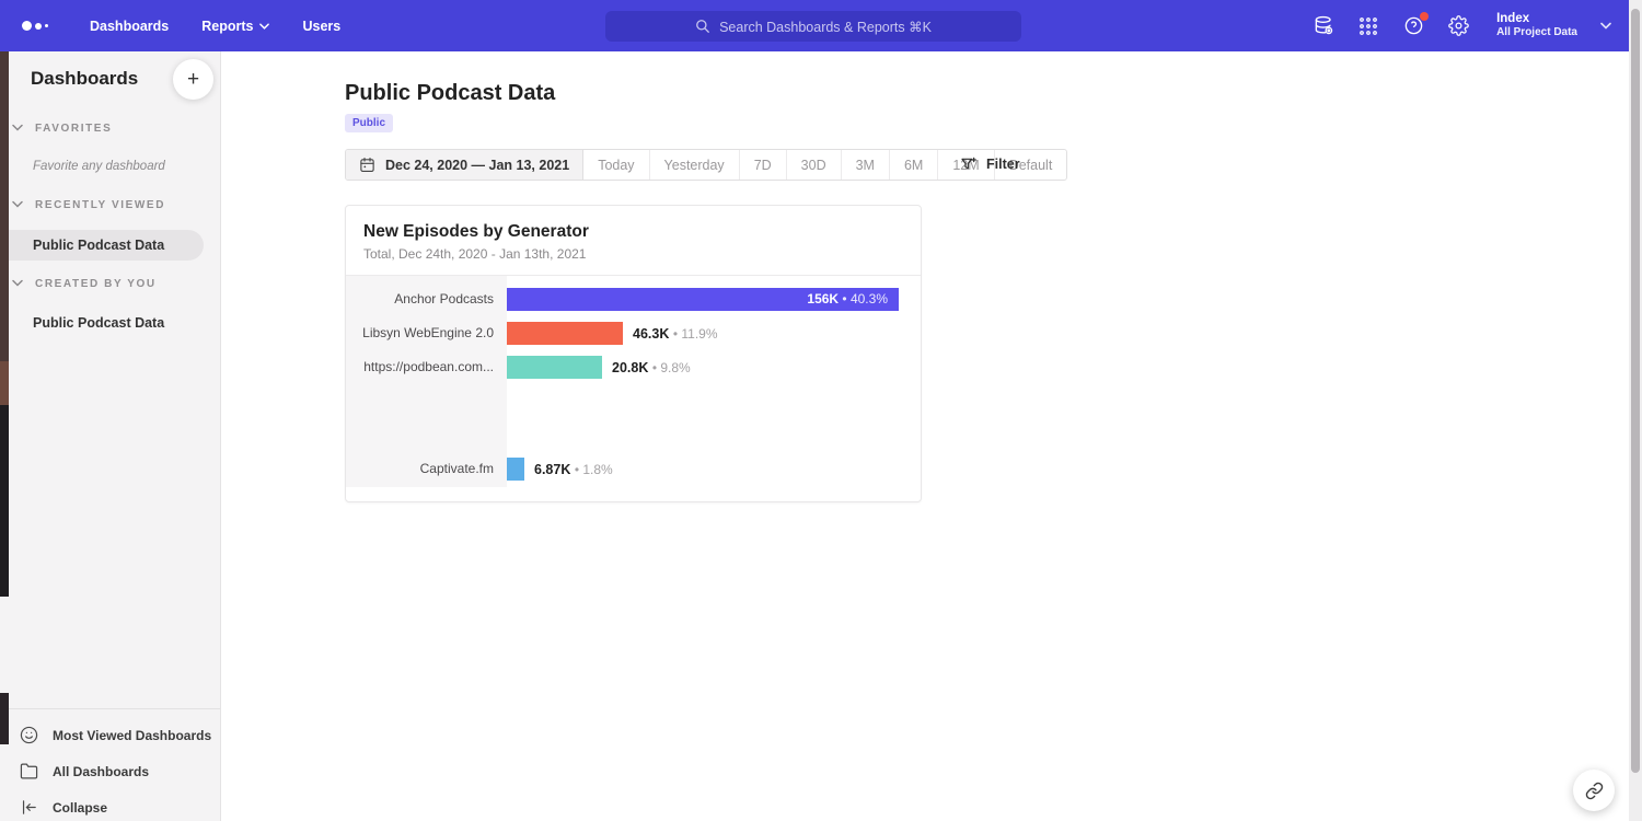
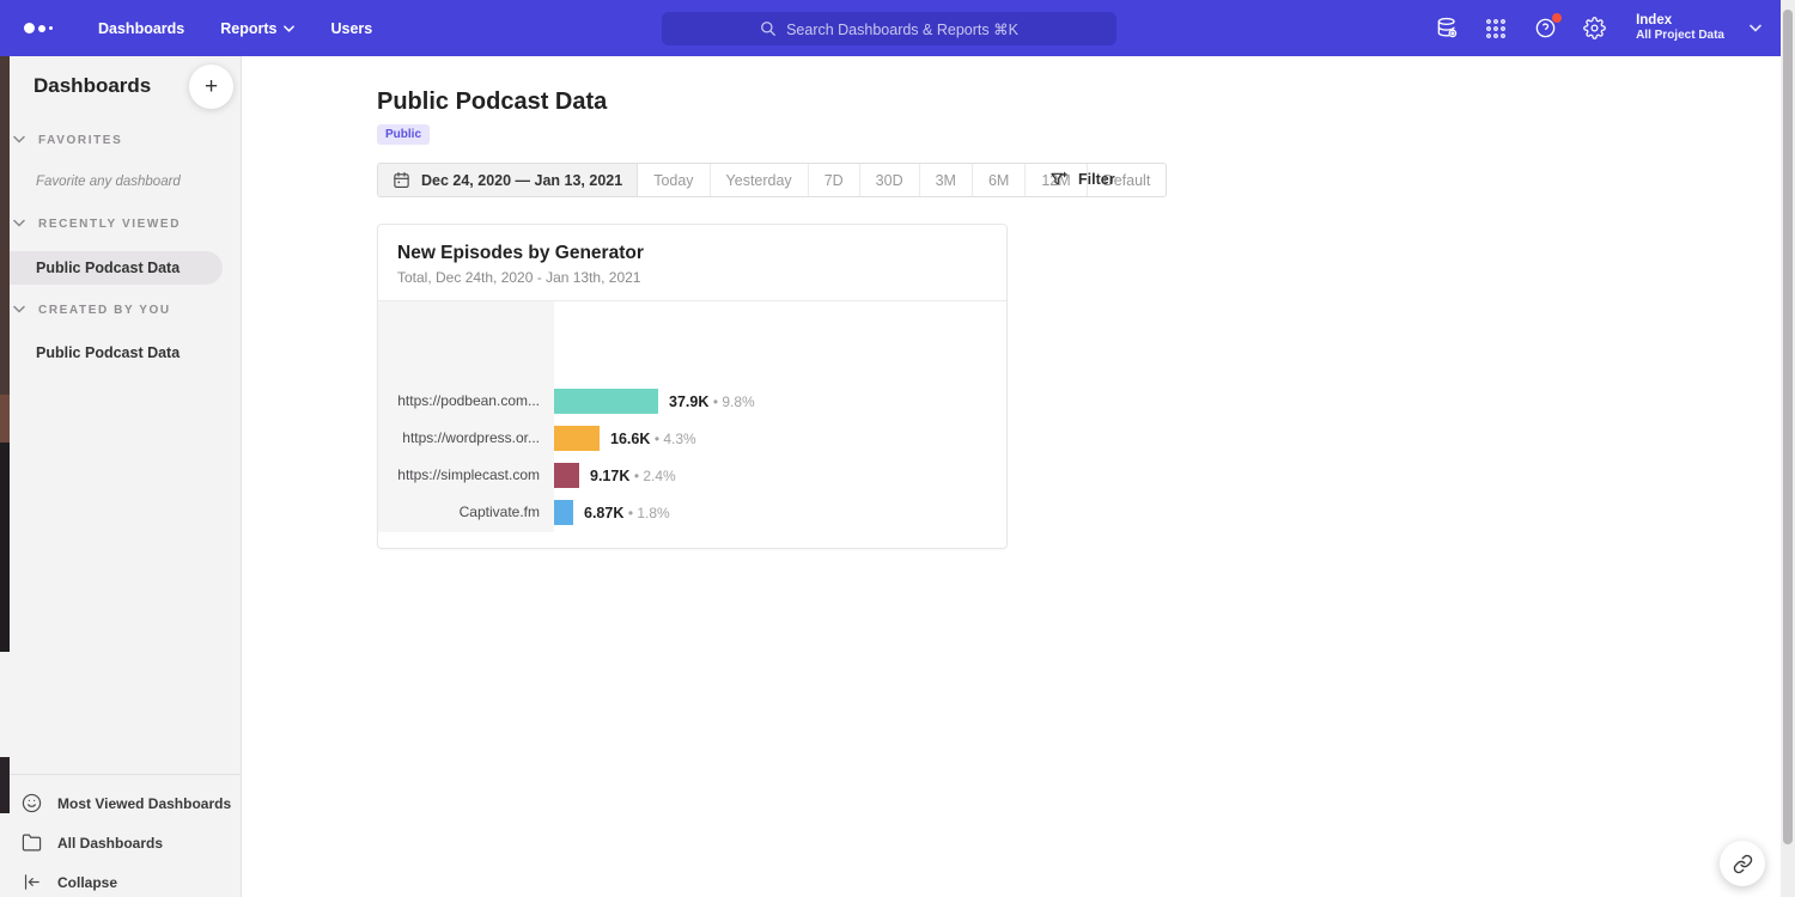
  Dashboards
  Reports
  Users
  Search Dashboards & Reports ⌘K
  Index
  All Project Data
  Dashboards
  +
  FAVORITES
  Favorite any dashboard
  RECENTLY VIEWED
  Public Podcast Data
  CREATED BY YOU
  Public Podcast Data
  Most Viewed Dashboards
  All Dashboards
  Collapse
  Public Podcast Data
  Public
  Dec 24, 2020 — Jan 13, 2021
  Today
  Yesterday
  7D
  30D
  3M
  6M
  12M
  Default
  Filter
  New Episodes by Generator
  Total, Dec 24th, 2020 - Jan 13th, 2021
- Anchor Podcasts
- 156K • 40.3%
- Libsyn WebEngine 2.0
- 46.3K • 11.9%
  https://podbean.com...
- 20.8K • 9.8%
+ 37.9K • 9.8%
+ https://wordpress.or...
+ 16.6K • 4.3%
+ https://simplecast.com
+ 9.17K • 2.4%
  Captivate.fm
  6.87K • 1.8%
